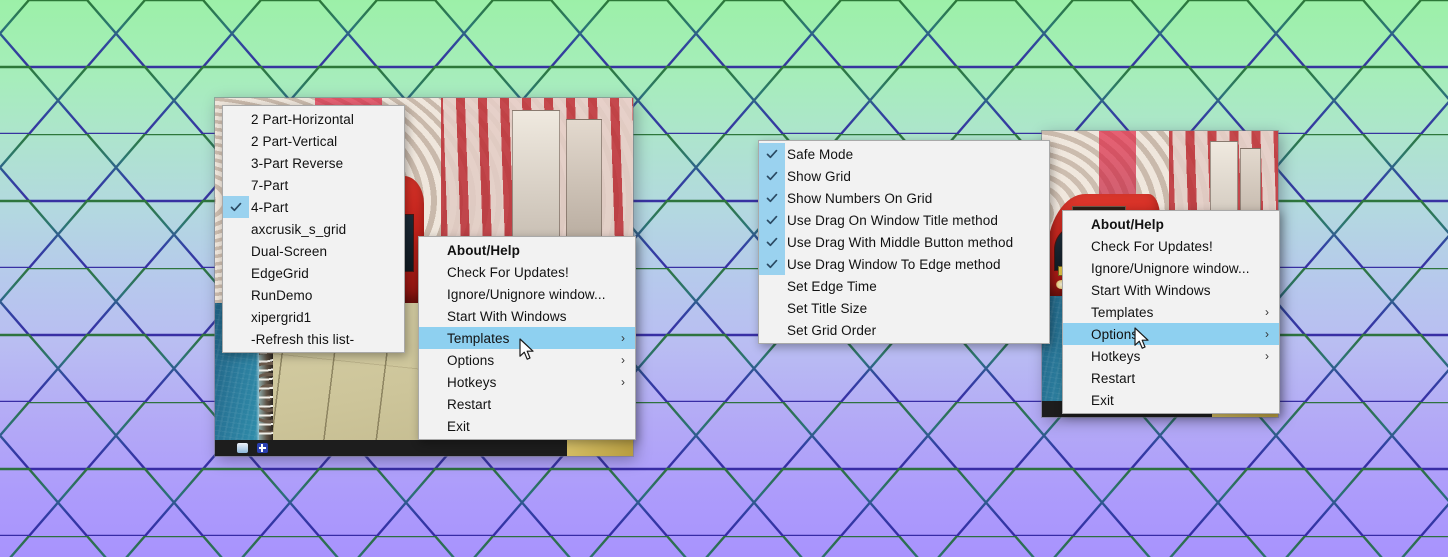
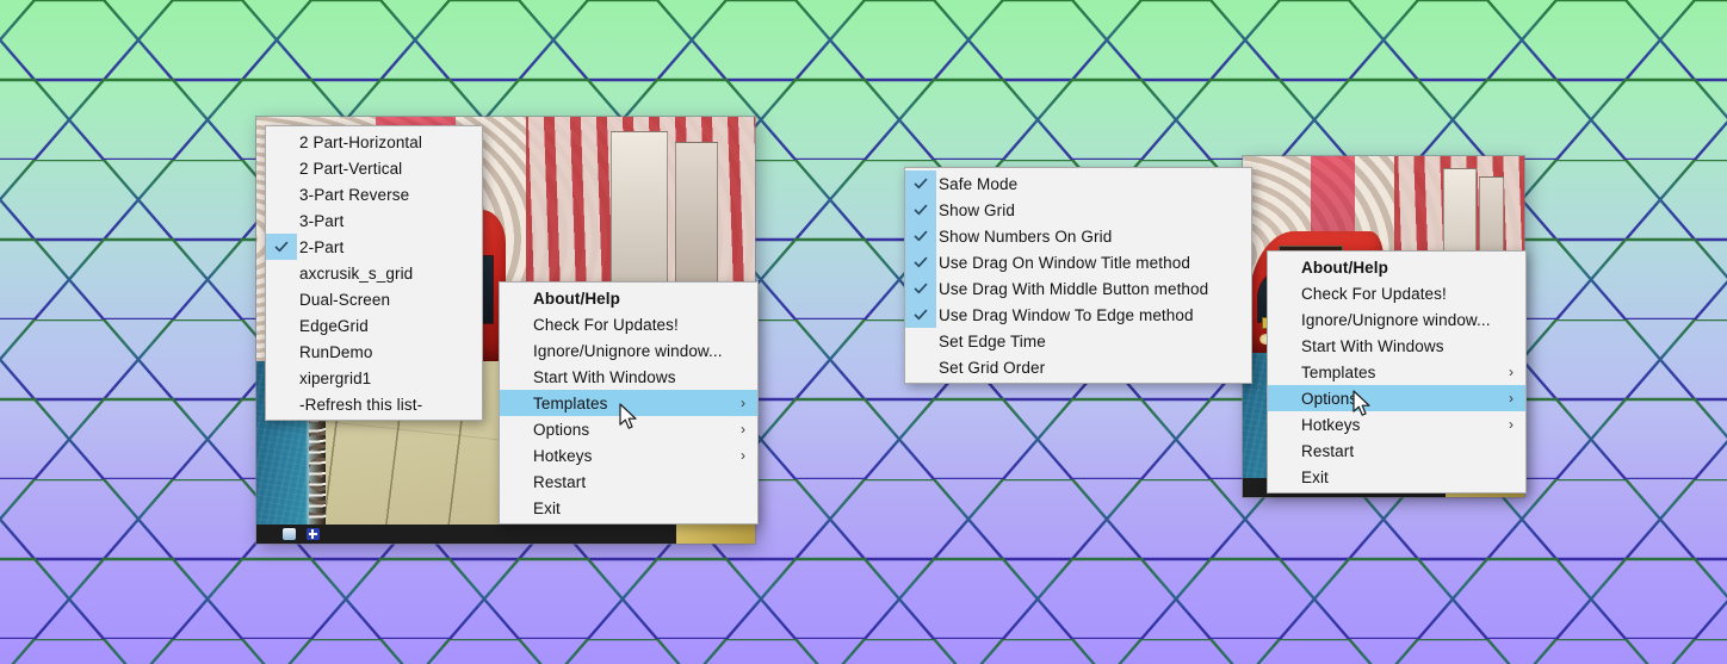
  2 Part-Horizontal
  2 Part-Vertical
  3-Part Reverse
- 7-Part
+ 3-Part
- 4-Part
+ 2-Part
  axcrusik_s_grid
  Dual-Screen
  EdgeGrid
  RunDemo
  xipergrid1
  -Refresh this list-
  About/Help
  Check For Updates!
  Ignore/Unignore window...
  Start With Windows
  Templates
  ›
  Options
  ›
  Hotkeys
  ›
  Restart
  Exit
  Safe Mode
  Show Grid
  Show Numbers On Grid
  Use Drag On Window Title method
  Use Drag With Middle Button method
  Use Drag Window To Edge method
  Set Edge Time
- Set Title Size
  Set Grid Order
  About/Help
  Check For Updates!
  Ignore/Unignore window...
  Start With Windows
  Templates
  ›
  Option
  ›
  Hotkeys
  ›
  Restart
  Exit
